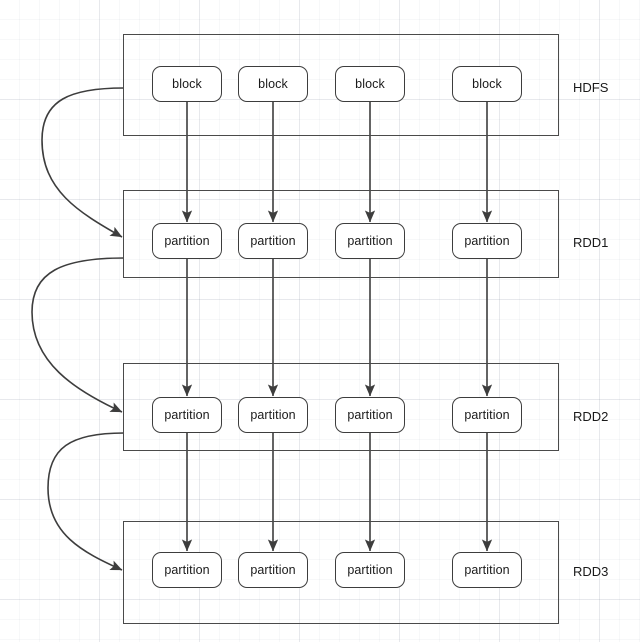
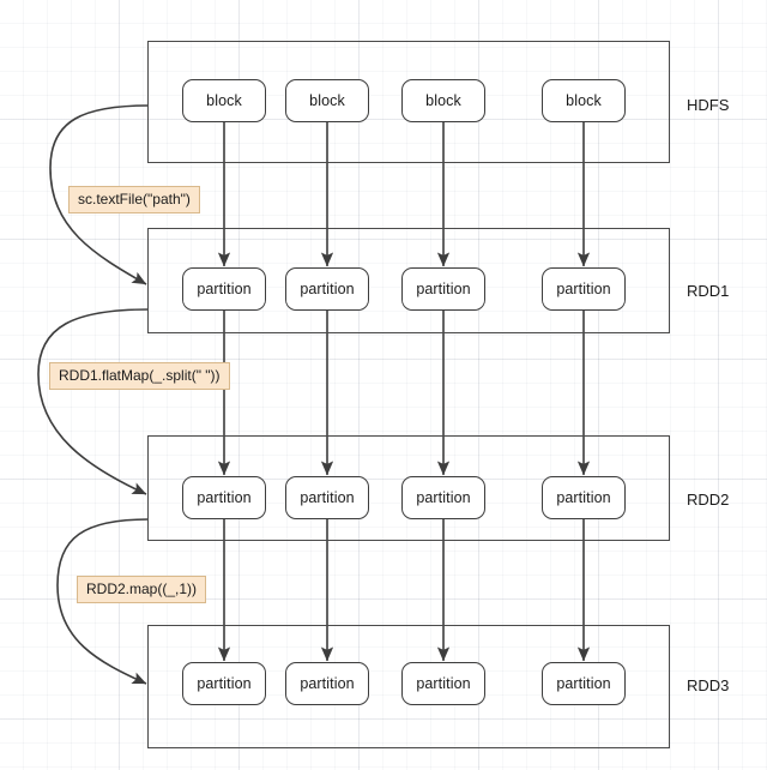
  block
  block
  block
  block
  partition
  partition
  partition
  partition
  partition
  partition
  partition
  partition
  partition
  partition
  partition
  partition
  HDFS
  RDD1
  RDD2
  RDD3
+ sc.textFile("path")
+ RDD1.flatMap(_.split(" "))
+ RDD2.map((_,1))
